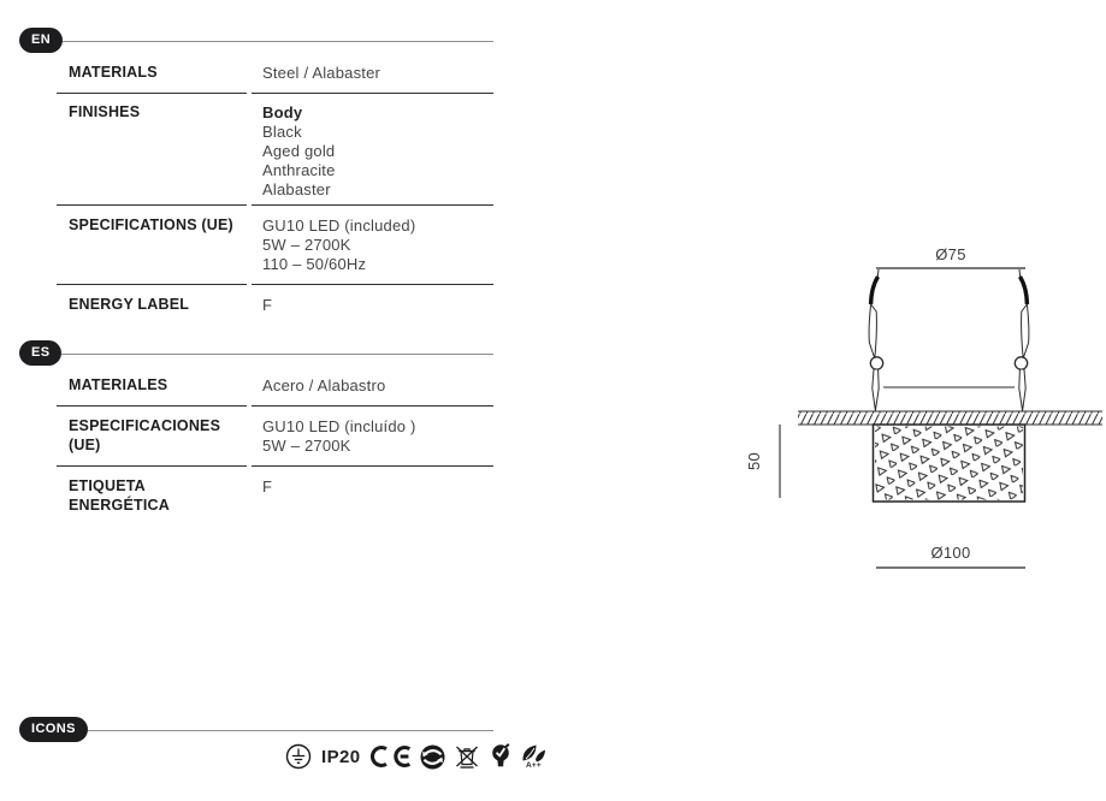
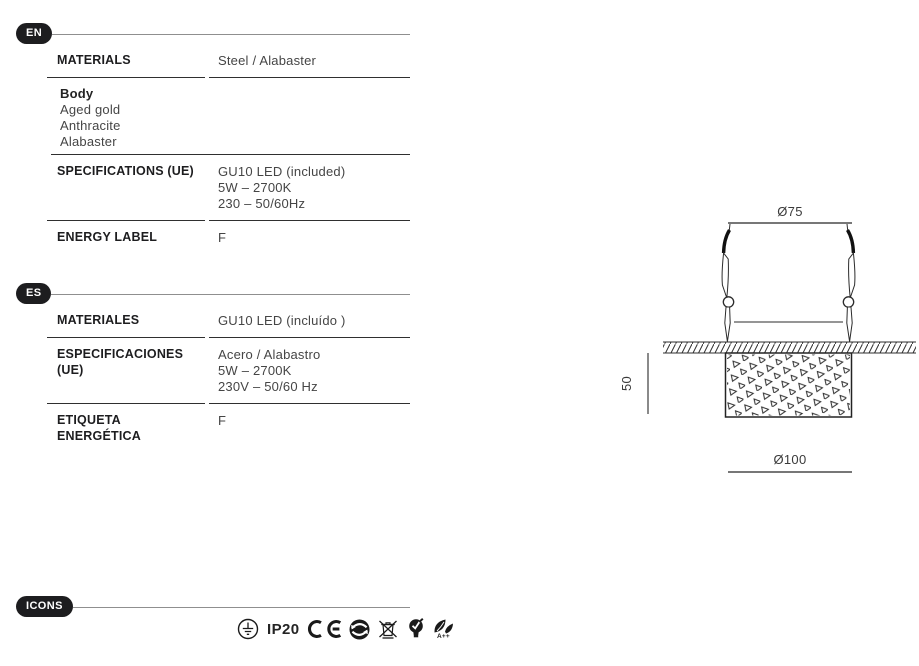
  EN
  MATERIALS
  Steel / Alabaster
- FINISHES
  Body
- Black
  Aged gold
  Anthracite
  Alabaster
  SPECIFICATIONS (UE)
  GU10 LED (included)
  5W – 2700K
- 110 – 50/60Hz
+ 230 – 50/60Hz
  ENERGY LABEL
  F
  ES
  MATERIALES
- Acero / Alabastro
+ GU10 LED (incluído )
  ESPECIFICACIONES (UE)
- GU10 LED (incluído )
+ Acero / Alabastro
  5W – 2700K
+ 230V – 50/60 Hz
  ETIQUETA ENERGÉTICA
  F
  ICONS
  IP20
  Ø75
  Ø100
